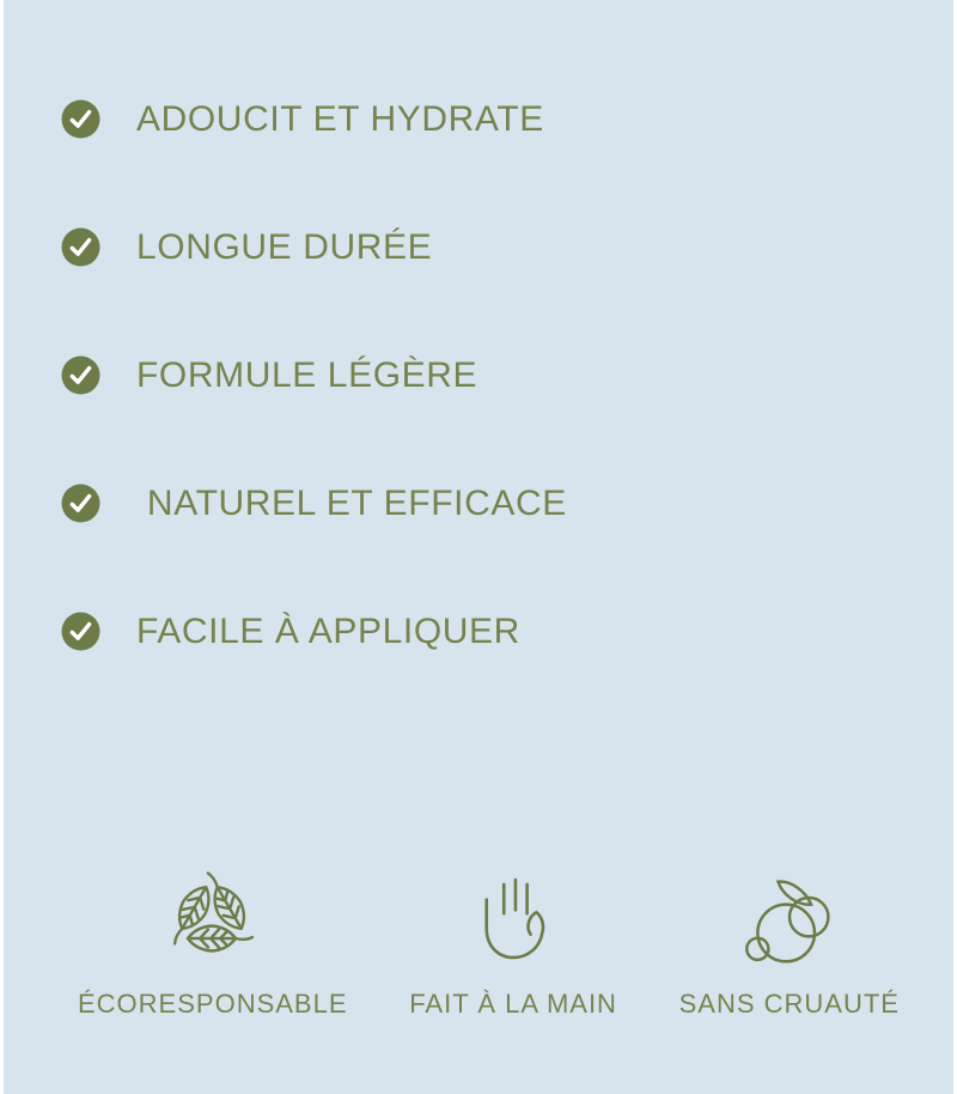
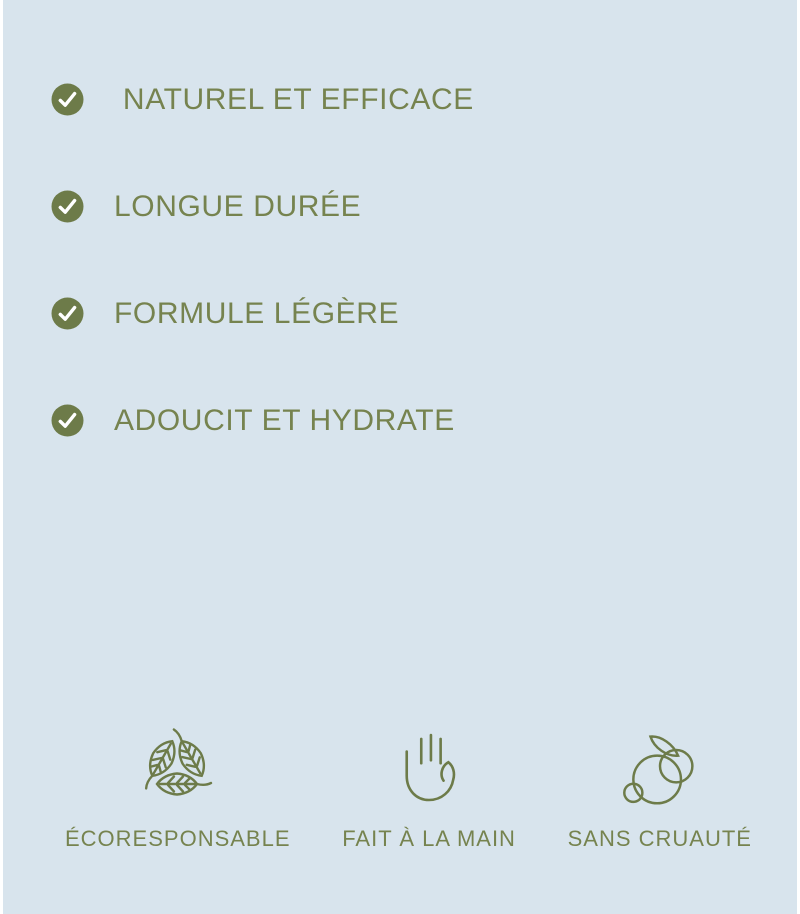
- ADOUCIT ET HYDRATE
+ NATUREL ET EFFICACE
  LONGUE DURÉE
  FORMULE LÉGÈRE
- NATUREL ET EFFICACE
+ ADOUCIT ET HYDRATE
- FACILE À APPLIQUER
  ÉCORESPONSABLE
  FAIT À LA MAIN
  SANS CRUAUTÉ
